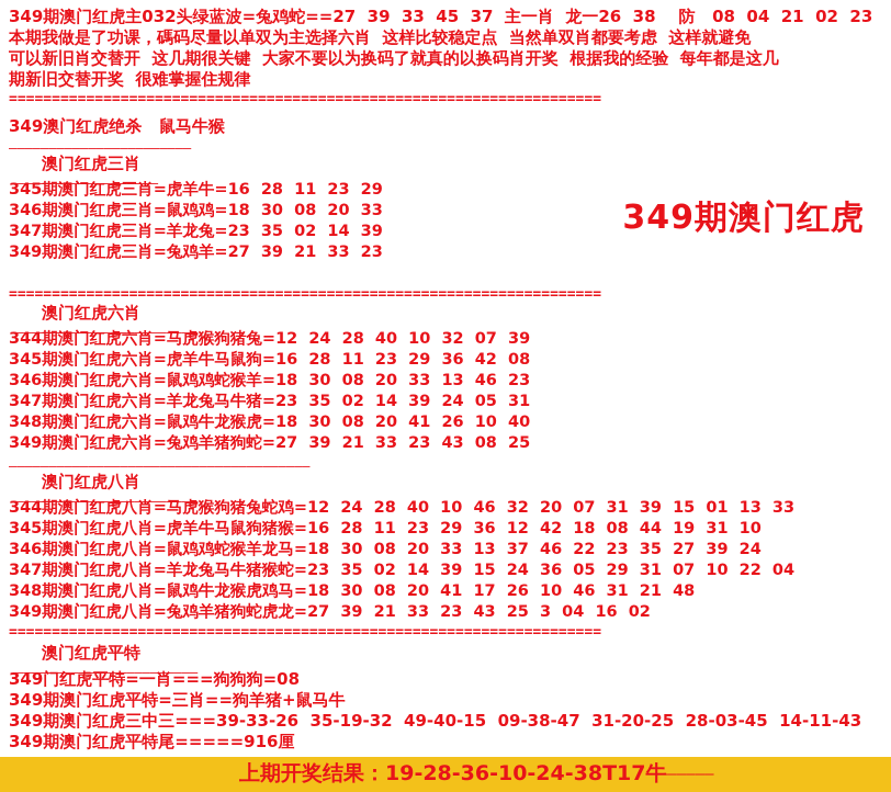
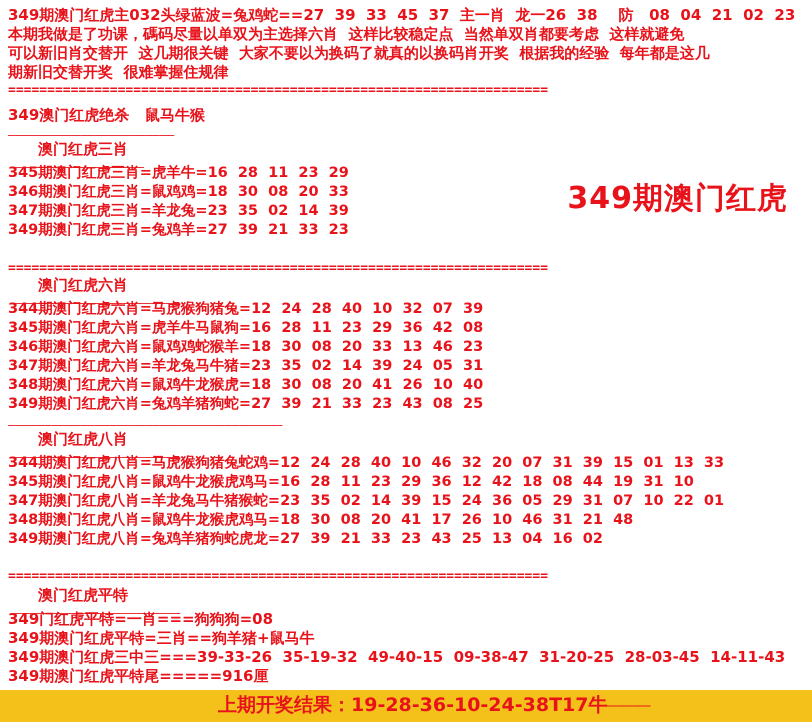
  349期澳门红虎主032头绿蓝波=兔鸡蛇==27 39 33 45 37 主一肖 龙一26 38 防 08 04 21 02 23
  本期我做是了功课，碼码尽量以单双为主选择六肖 这样比较稳定点 当然单双肖都要考虑 这样就避免
  可以新旧肖交替开 这几期很关键 大家不要以为换码了就真的以换码肖开奖 根据我的经验 每年都是这几
  期新旧交替开奖 很难掌握住规律
  =====================================================================
  349澳门红虎绝杀 鼠马牛猴
  ———————————————————————
  澳门红虎三肖
  ——————————————————
  345期澳门红虎三肖=虎羊牛=16 28 11 23 29
  346期澳门红虎三肖=鼠鸡鸡=18 30 08 20 33
  347期澳门红虎三肖=羊龙兔=23 35 02 14 39
  349期澳门红虎三肖=兔鸡羊=27 39 21 33 23
  =====================================================================
  澳门红虎六肖
  ———————————————————————
  344期澳门红虎六肖=马虎猴狗猪兔=12 24 28 40 10 32 07 39
  345期澳门红虎六肖=虎羊牛马鼠狗=16 28 11 23 29 36 42 08
  346期澳门红虎六肖=鼠鸡鸡蛇猴羊=18 30 08 20 33 13 46 23
  347期澳门红虎六肖=羊龙兔马牛猪=23 35 02 14 39 24 05 31
  348期澳门红虎六肖=鼠鸡牛龙猴虎=18 30 08 20 41 26 10 40
  349期澳门红虎六肖=兔鸡羊猪狗蛇=27 39 21 33 23 43 08 25
  ——————————————————————————————————————
  澳门红虎八肖
  ———————————————————————
  344期澳门红虎八肖=马虎猴狗猪兔蛇鸡=12 24 28 40 10 46 32 20 07 31 39 15 01 13 33
- 345期澳门红虎八肖=虎羊牛马鼠狗猪猴=16 28 11 23 29 36 12 42 18 08 44 19 31 10
+ 345期澳门红虎八肖=鼠鸡牛龙猴虎鸡马=16 28 11 23 29 36 12 42 18 08 44 19 31 10
- 346期澳门红虎八肖=鼠鸡鸡蛇猴羊龙马=18 30 08 20 33 13 37 46 22 23 35 27 39 24
- 347期澳门红虎八肖=羊龙兔马牛猪猴蛇=23 35 02 14 39 15 24 36 05 29 31 07 10 22 04
+ 347期澳门红虎八肖=羊龙兔马牛猪猴蛇=23 35 02 14 39 15 24 36 05 29 31 07 10 22 01
  348期澳门红虎八肖=鼠鸡牛龙猴虎鸡马=18 30 08 20 41 17 26 10 46 31 21 48
- 349期澳门红虎八肖=兔鸡羊猪狗蛇虎龙=27 39 21 33 23 43 25 3 04 16 02
+ 349期澳门红虎八肖=兔鸡羊猪狗蛇虎龙=27 39 21 33 23 43 25 13 04 16 02
  =====================================================================
  澳门红虎平特
  ———————————————————————
  349门红虎平特=一肖===狗狗狗=08
  349期澳门红虎平特=三肖==狗羊猪+鼠马牛
  349期澳门红虎三中三===39-33-26 35-19-32 49-40-15 09-38-47 31-20-25 28-03-45 14-11-43
  349期澳门红虎平特尾=====916厘
  349期澳门红虎
  上期开奖结果：19-28-36-10-24-38T17牛
  ——————
